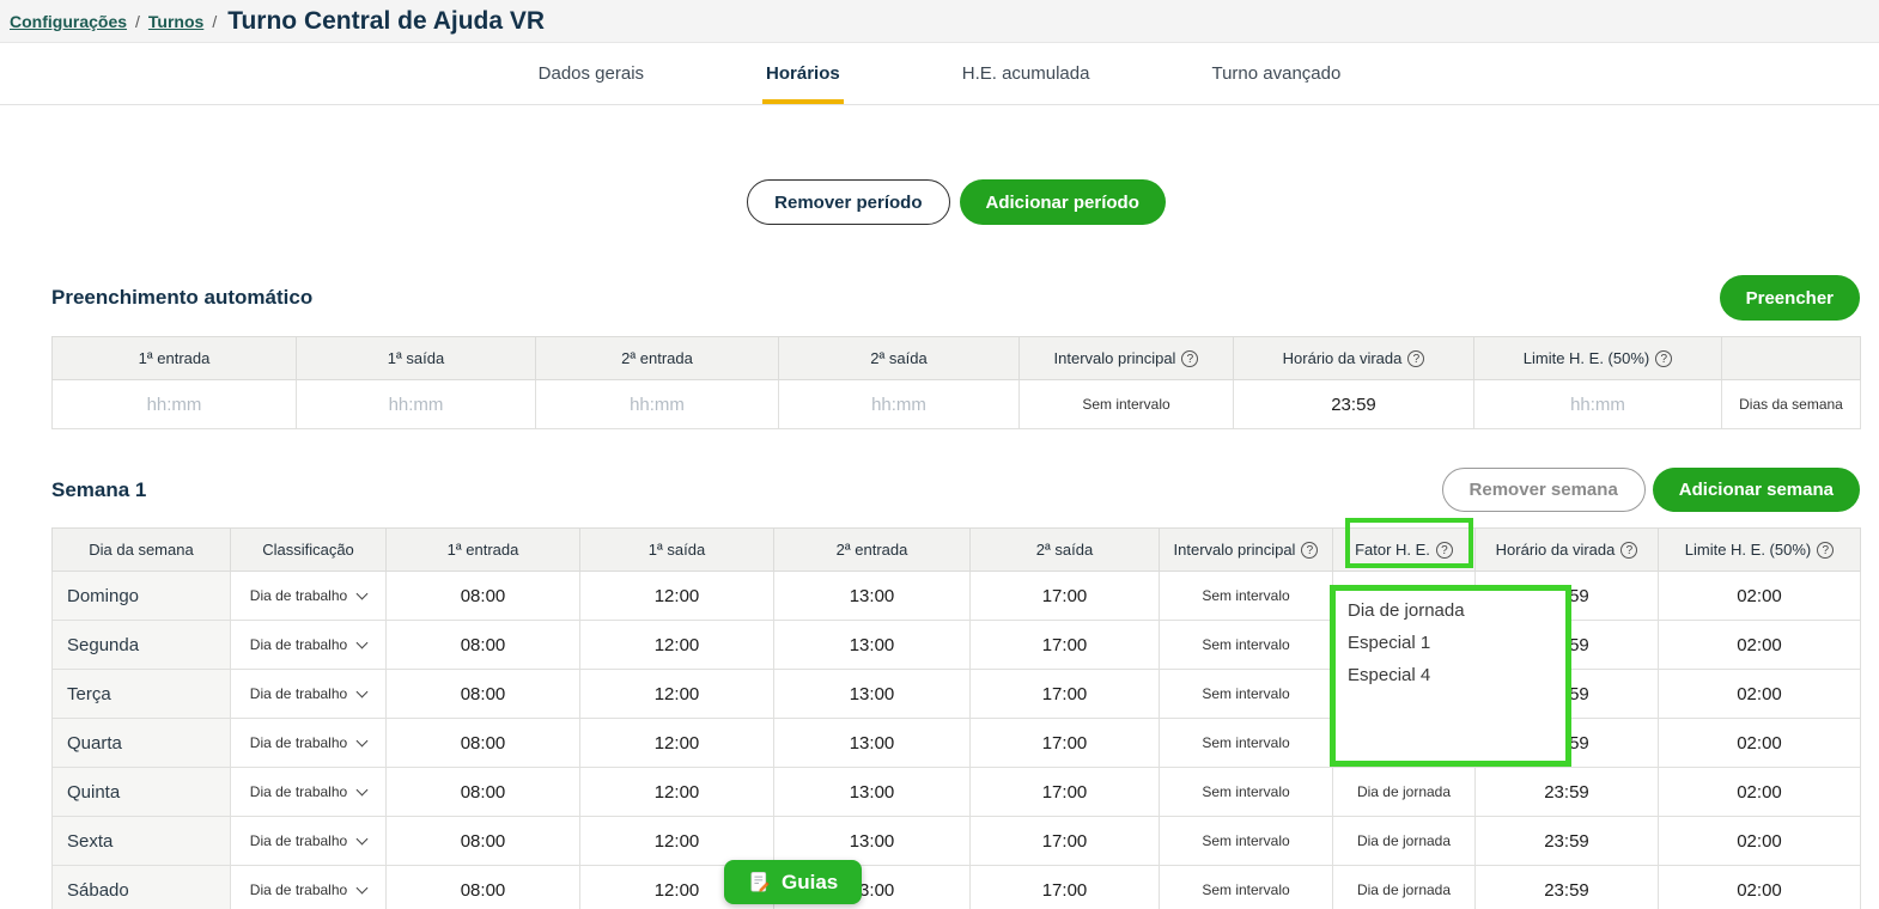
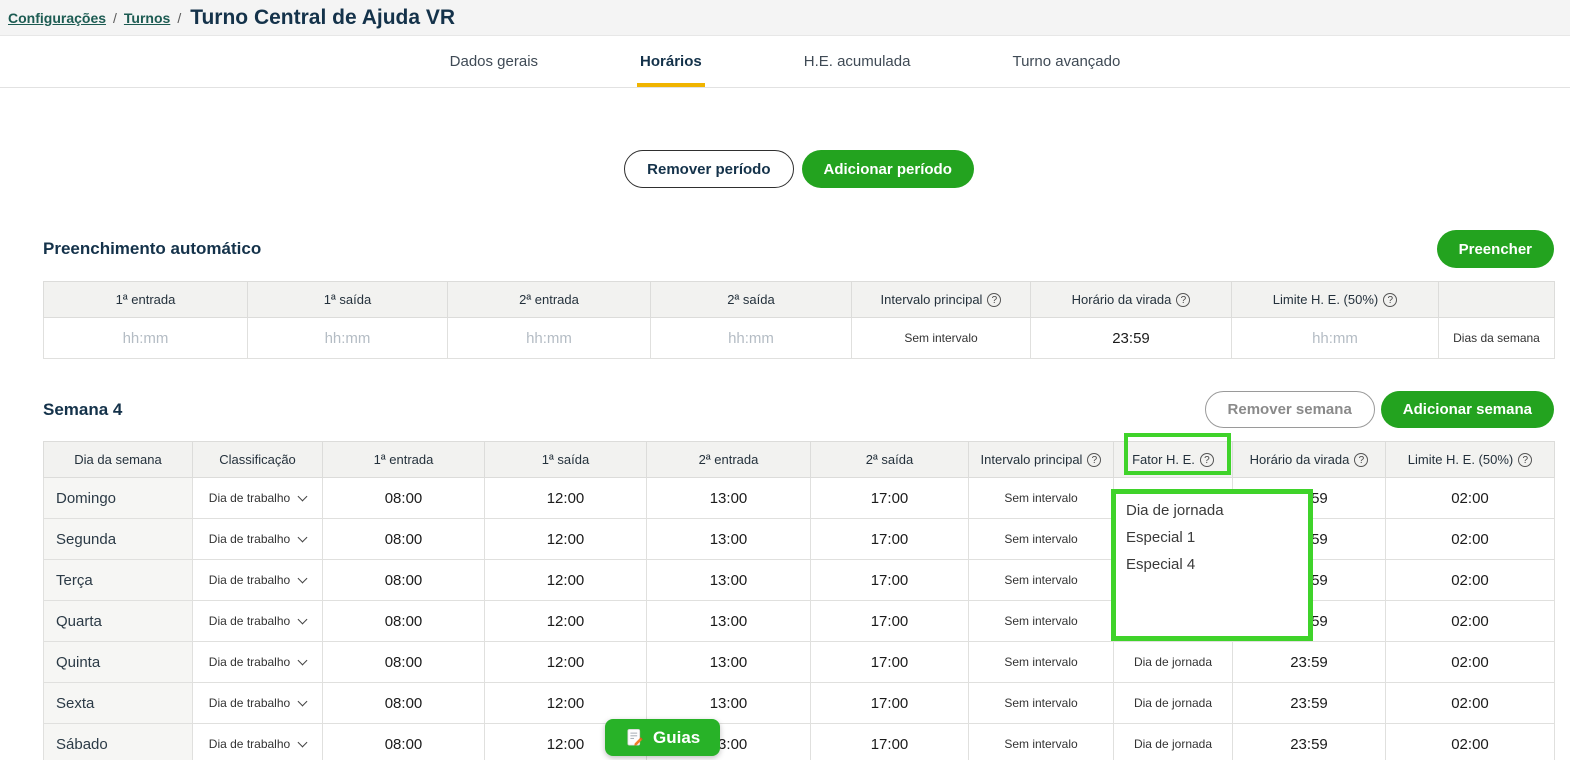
  Configurações
  /
  Turnos
  /
  Turno Central de Ajuda VR
  Dados gerais
  Horários
  H.E. acumulada
  Turno avançado
  Remover período
  Adicionar período
  Preenchimento automático
  Preencher
  1ª entrada	1ª saída	2ª entrada	2ª saída	Intervalo principal ?	Horário da virada ?	Limite H. E. (50%) ?
  hh:mm	hh:mm	hh:mm	hh:mm	Sem intervalo	23:59	hh:mm	Dias da semana
- Semana 1
+ Semana 4
  Remover semana
  Adicionar semana
  Dia da semana	Classificação	1ª entrada	1ª saída	2ª entrada	2ª saída	Intervalo principal ?	Fator H. E. ?	Horário da virada ?	Limite H. E. (50%) ?
  Domingo	Dia de trabalho	08:00	12:00	13:00	17:00	Sem intervalo		59	02:00
  Segunda	Dia de trabalho	08:00	12:00	13:00	17:00	Sem intervalo		59	02:00
  Terça	Dia de trabalho	08:00	12:00	13:00	17:00	Sem intervalo		59	02:00
  Quarta	Dia de trabalho	08:00	12:00	13:00	17:00	Sem intervalo		59	02:00
  Quinta	Dia de trabalho	08:00	12:00	13:00	17:00	Sem intervalo	Dia de jornada	23:59	02:00
  Sexta	Dia de trabalho	08:00	12:00	13:00	17:00	Sem intervalo	Dia de jornada	23:59	02:00
  Sábado	Dia de trabalho	08:00	12:00	3:00	17:00	Sem intervalo	Dia de jornada	23:59	02:00
  Dia de jornada
  Especial 1
  Especial 4
  Guias
